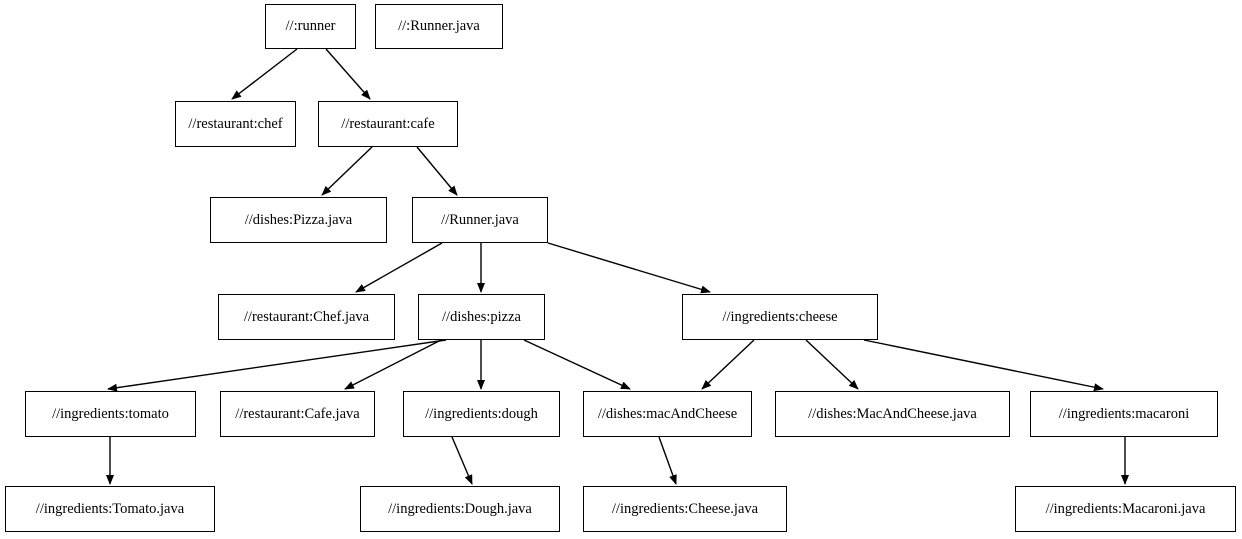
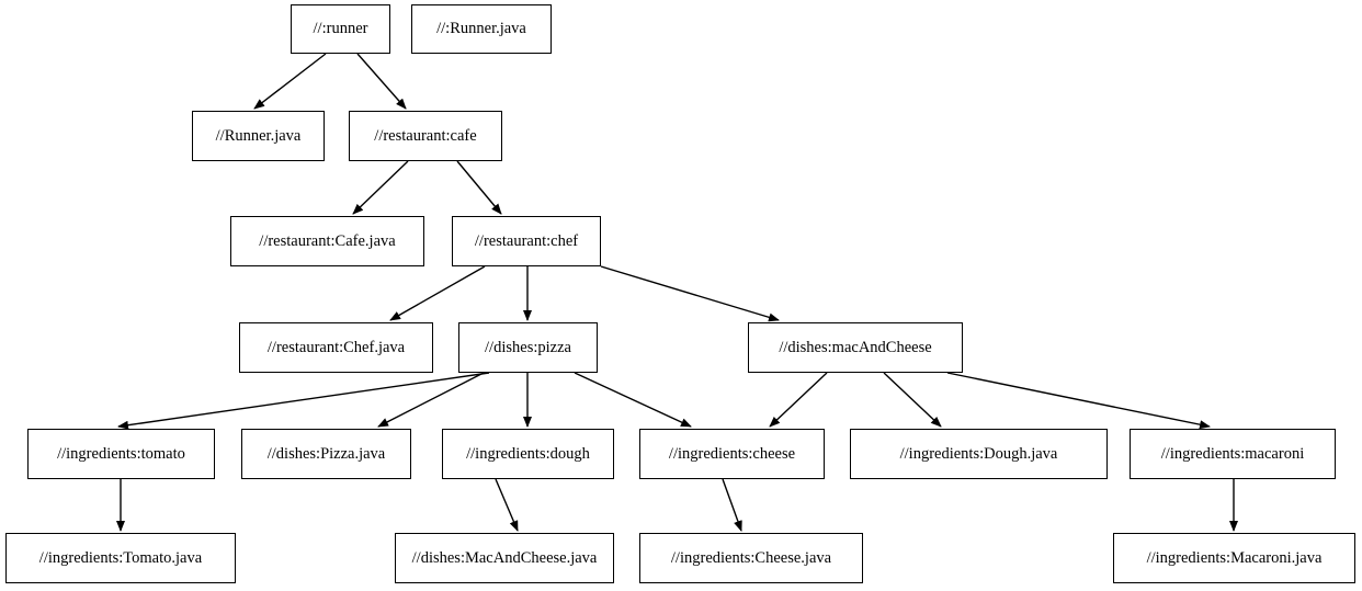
  //:runner
  //:Runner.java
- //restaurant:chef
+ //Runner.java
  //restaurant:cafe
- //dishes:Pizza.java
+ //restaurant:Cafe.java
- //Runner.java
+ //restaurant:chef
  //restaurant:Chef.java
  //dishes:pizza
- //ingredients:cheese
+ //dishes:macAndCheese
  //ingredients:tomato
- //restaurant:Cafe.java
+ //dishes:Pizza.java
  //ingredients:dough
- //dishes:macAndCheese
+ //ingredients:cheese
- //dishes:MacAndCheese.java
+ //ingredients:Dough.java
  //ingredients:macaroni
  //ingredients:Tomato.java
- //ingredients:Dough.java
+ //dishes:MacAndCheese.java
  //ingredients:Cheese.java
  //ingredients:Macaroni.java
